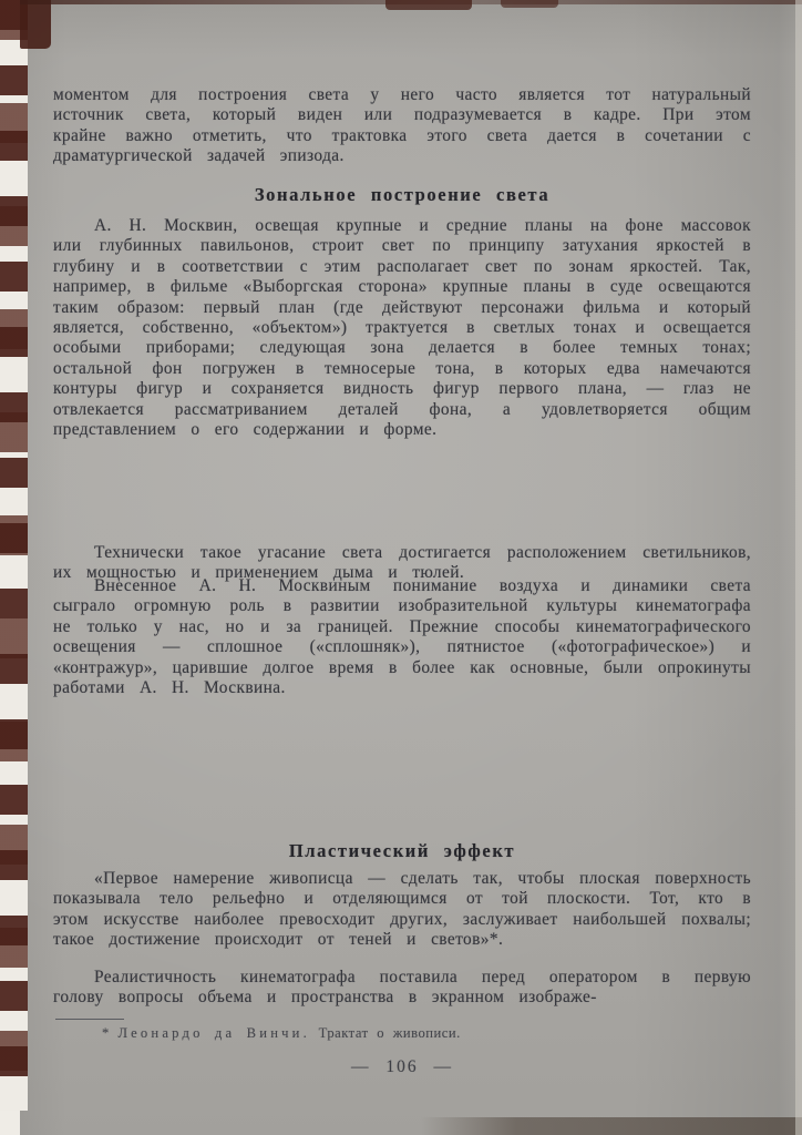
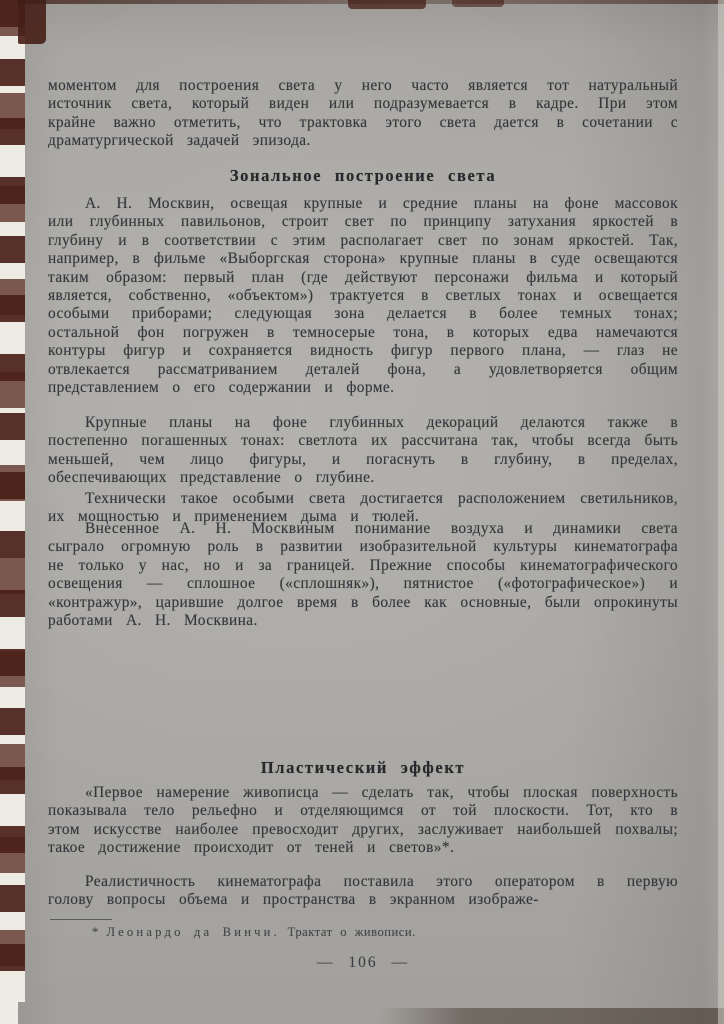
  моментом для построения света у него часто является тот натуральный источник света, который виден или подразумевается в кадре. При этом крайне важно отметить, что трактовка этого света дается в сочетании с драматургической задачей эпизода.
  Зональное построение света
  А. Н. Москвин, освещая крупные и средние планы на фоне массовок или глубинных павильонов, строит свет по принципу затухания яркостей в глубину и в соответствии с этим располагает свет по зонам яркостей. Так, например, в фильме «Выборгская сторона» крупные планы в суде освещаются таким образом: первый план (где действуют персонажи фильма и который является, собственно, «объектом») трактуется в светлых тонах и освещается особыми приборами; следующая зона делается в более темных тонах; остальной фон погружен в темносерые тона, в которых едва намечаются контуры фигур и сохраняется видность фигур первого плана, — глаз не отвлекается рассматриванием деталей фона, а удовлетворяется общим представлением о его содержании и форме.
+ Крупные планы на фоне глубинных декораций делаются также в постепенно погашенных тонах: светлота их рассчитана так, чтобы всегда быть меньшей, чем лицо фигуры, и погаснуть в глубину, в пределах, обеспечивающих представление о глубине.
- Технически такое угасание света достигается расположением светильников, их мощностью и применением дыма и тюлей.
+ Технически такое особыми света достигается расположением светильников, их мощностью и применением дыма и тюлей.
  Внесенное А. Н. Москвиным понимание воздуха и динамики света сыграло огромную роль в развитии изобразительной культуры кинематографа не только у нас, но и за границей. Прежние способы кинематографического освещения — сплошное («сплошняк»), пятнистое («фотографическое») и «контражур», царившие долгое время в более как основные, были опрокинуты работами А. Н. Москвина.
  Пластический эффект
  «Первое намерение живописца — сделать так, чтобы плоская поверхность показывала тело рельефно и отделяющимся от той плоскости. Тот, кто в этом искусстве наиболее превосходит других, заслуживает наибольшей похвалы; такое достижение происходит от теней и светов»*.
- Реалистичность кинематографа поставила перед оператором в первую голову вопросы объема и пространства в экранном изображе-
+ Реалистичность кинематографа поставила этого оператором в первую голову вопросы объема и пространства в экранном изображе-
  * Леонардо да Винчи. Трактат о живописи.
  — 106 —
